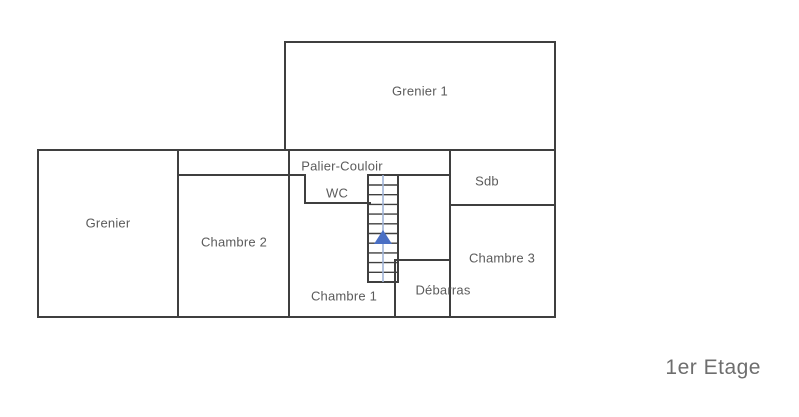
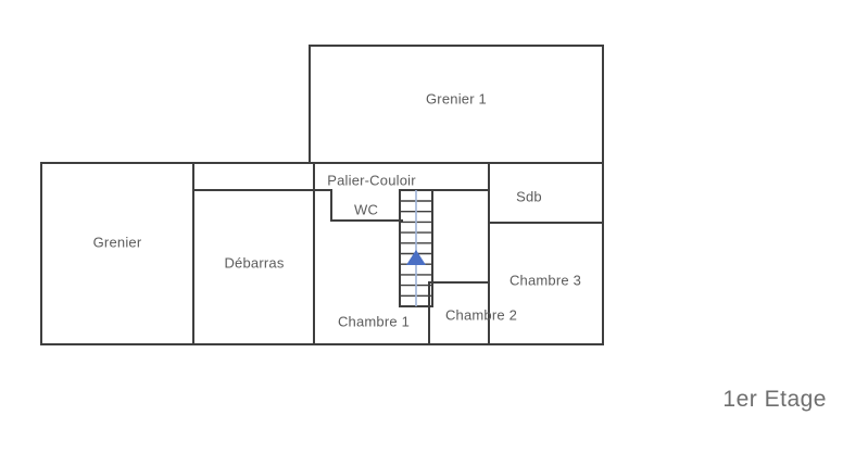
  Grenier 1
  Grenier
  Palier-Couloir
  WC
  Sdb
- Chambre 2
+ Débarras
  Chambre 1
- Débarras
+ Chambre 2
  Chambre 3
  1er Etage
